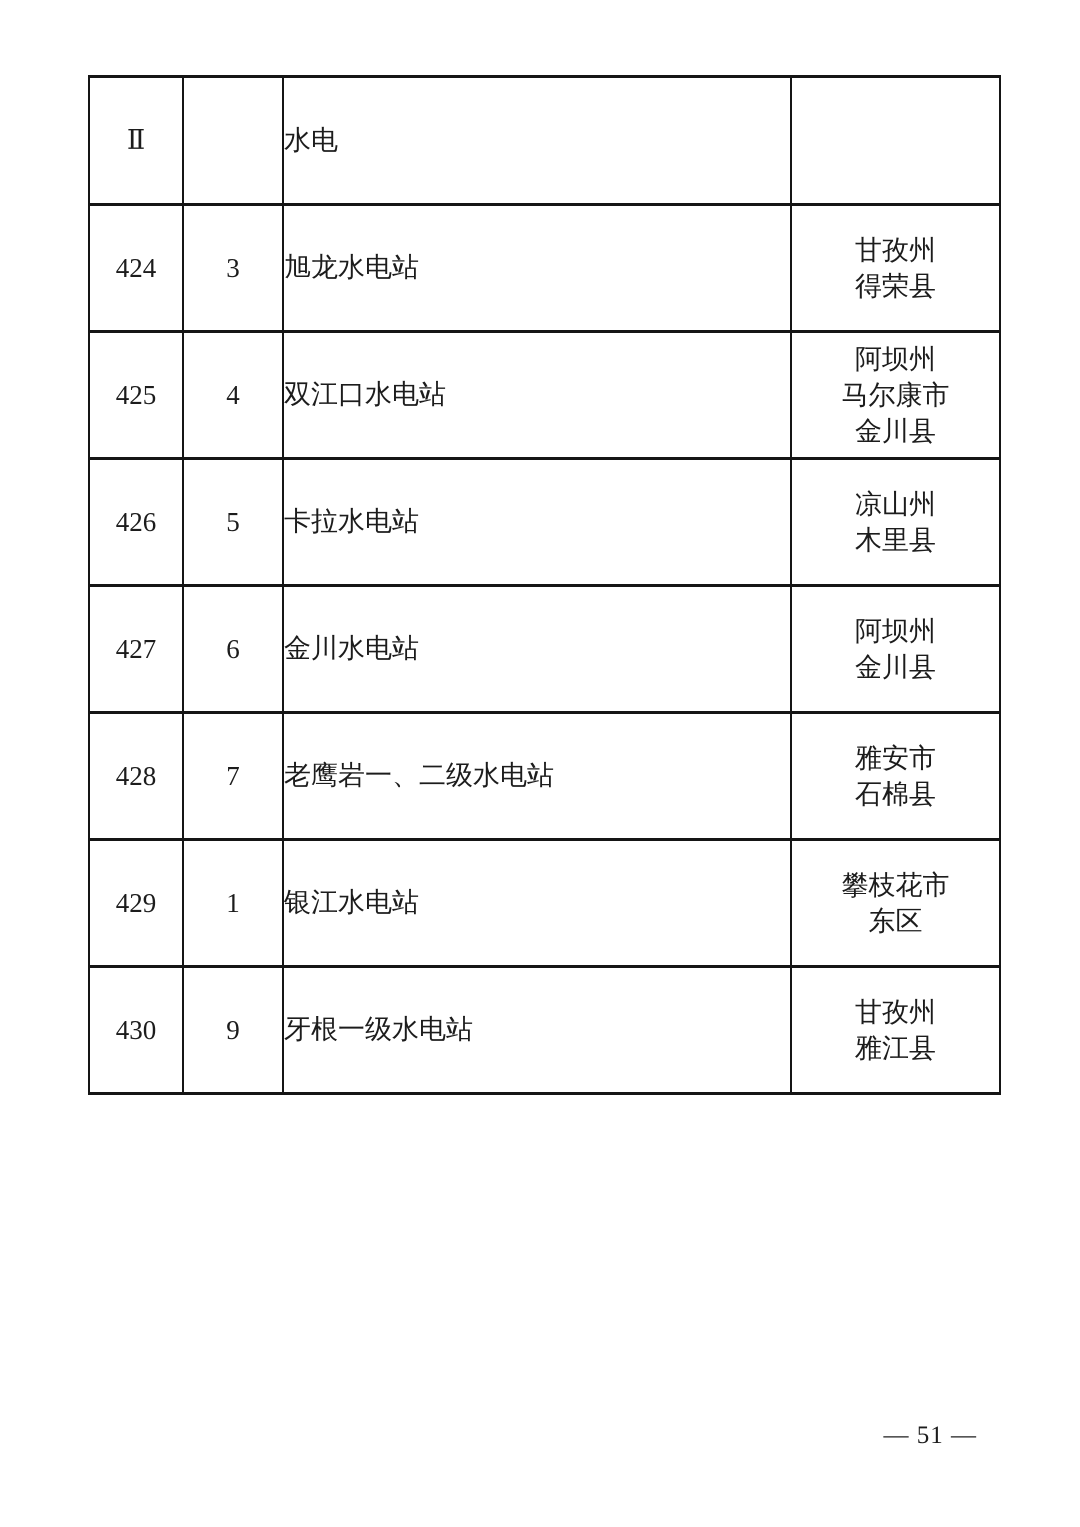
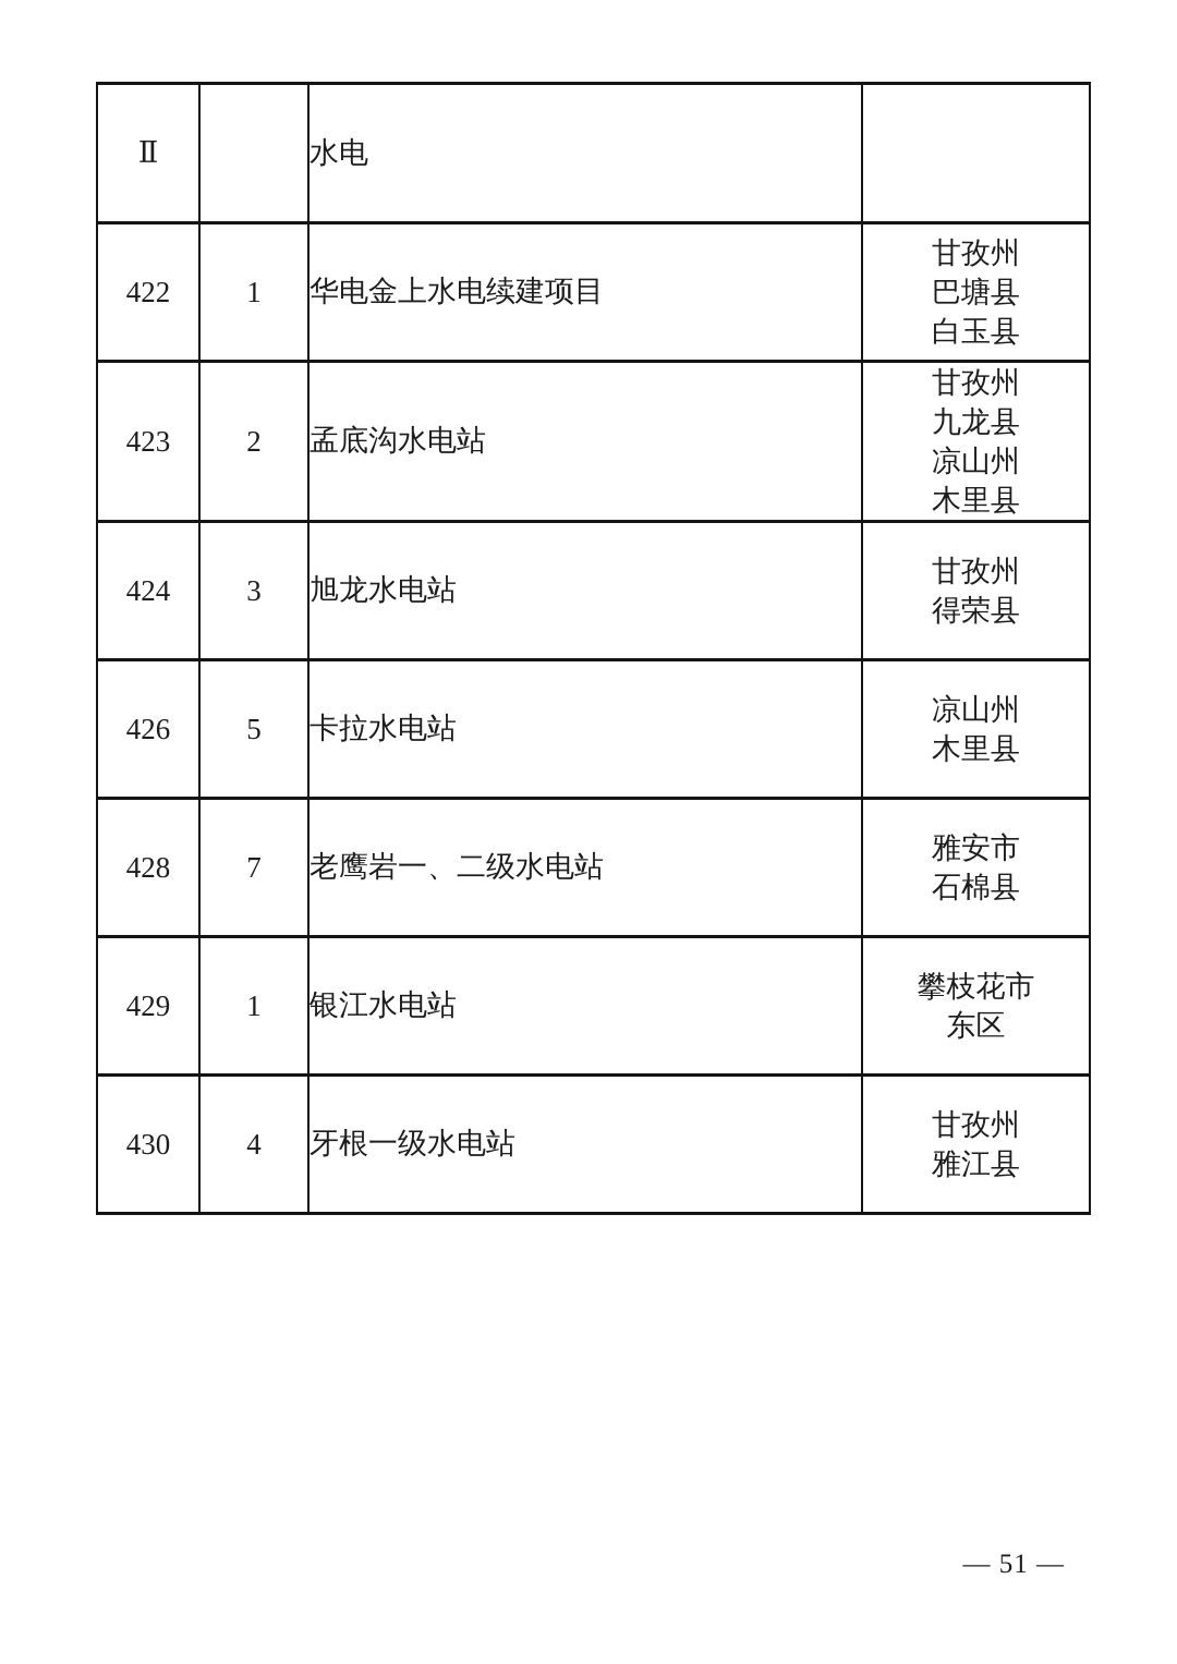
  Ⅱ		水电
+ 422	1	华电金上水电续建项目	甘孜州 巴塘县 白玉县
+ 423	2	孟底沟水电站	甘孜州 九龙县 凉山州 木里县
  424	3	旭龙水电站	甘孜州 得荣县
- 425	4	双江口水电站	阿坝州 马尔康市 金川县
  426	5	卡拉水电站	凉山州 木里县
- 427	6	金川水电站	阿坝州 金川县
  428	7	老鹰岩一、二级水电站	雅安市 石棉县
  429	1	银江水电站	攀枝花市 东区
- 430	9	牙根一级水电站	甘孜州 雅江县
+ 430	4	牙根一级水电站	甘孜州 雅江县
  — 51 —
